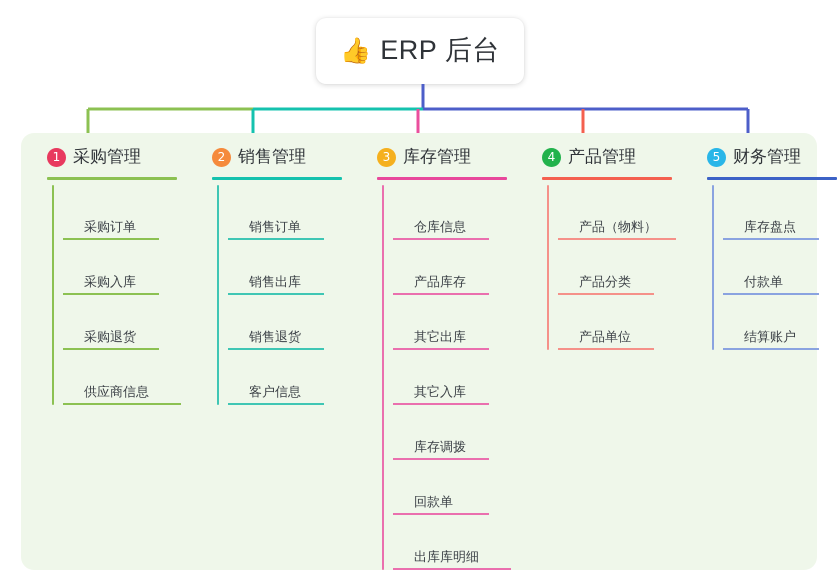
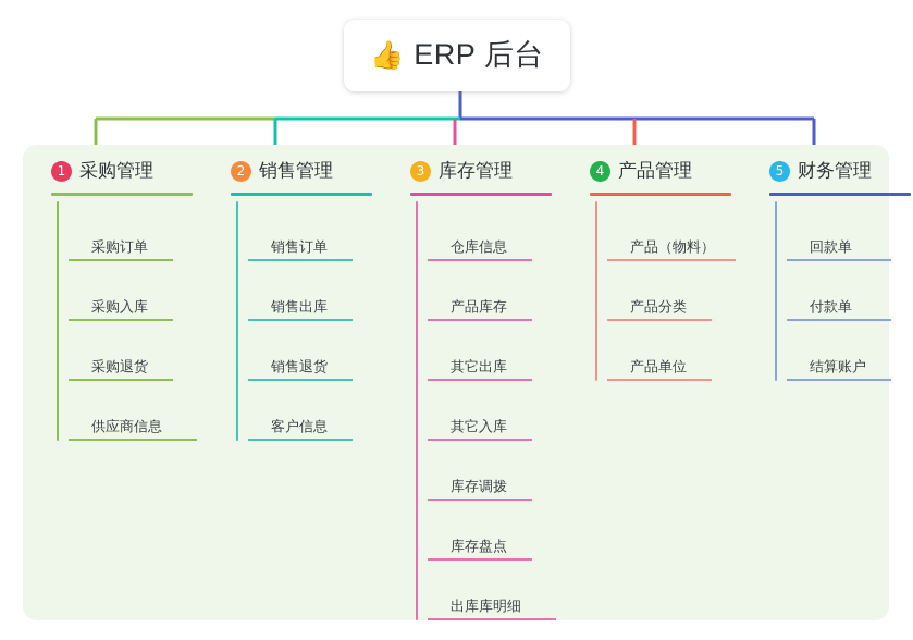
  👍
  ERP 后台
  1
  采购管理
  采购订单
  采购入库
  采购退货
  供应商信息
  2
  销售管理
  销售订单
  销售出库
  销售退货
  客户信息
  3
  库存管理
  仓库信息
  产品库存
  其它出库
  其它入库
  库存调拨
- 回款单
+ 库存盘点
  出库库明细
  4
  产品管理
  产品（物料）
  产品分类
  产品单位
  5
  财务管理
- 库存盘点
+ 回款单
  付款单
  结算账户
